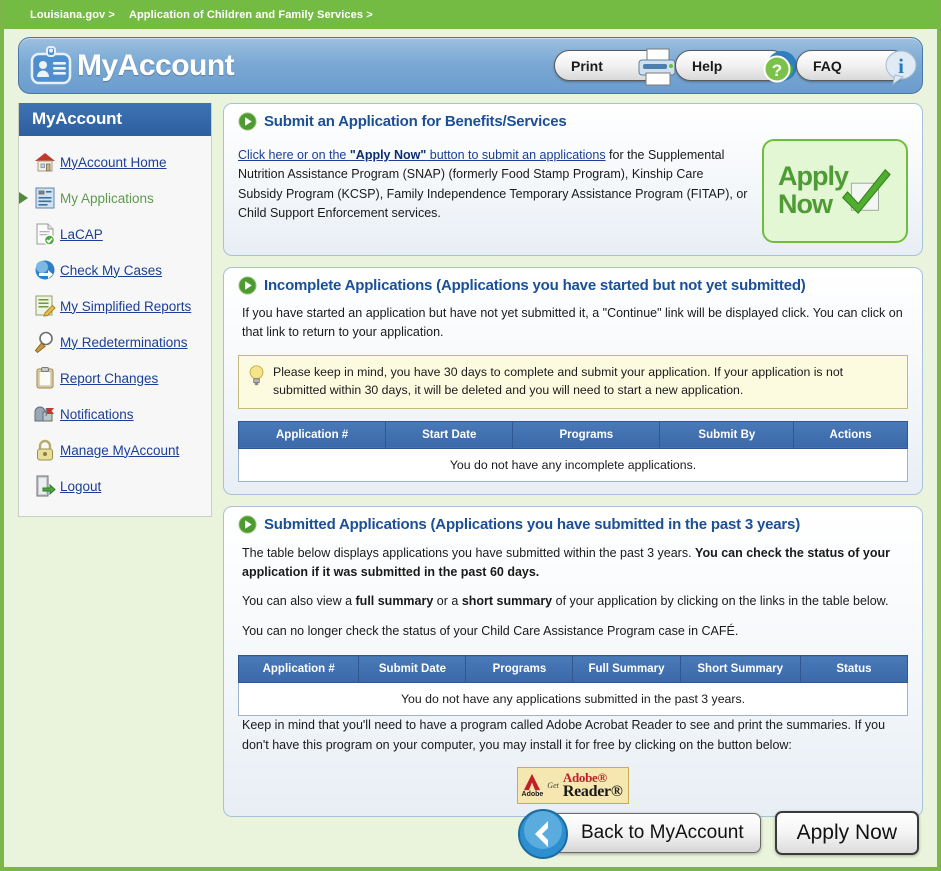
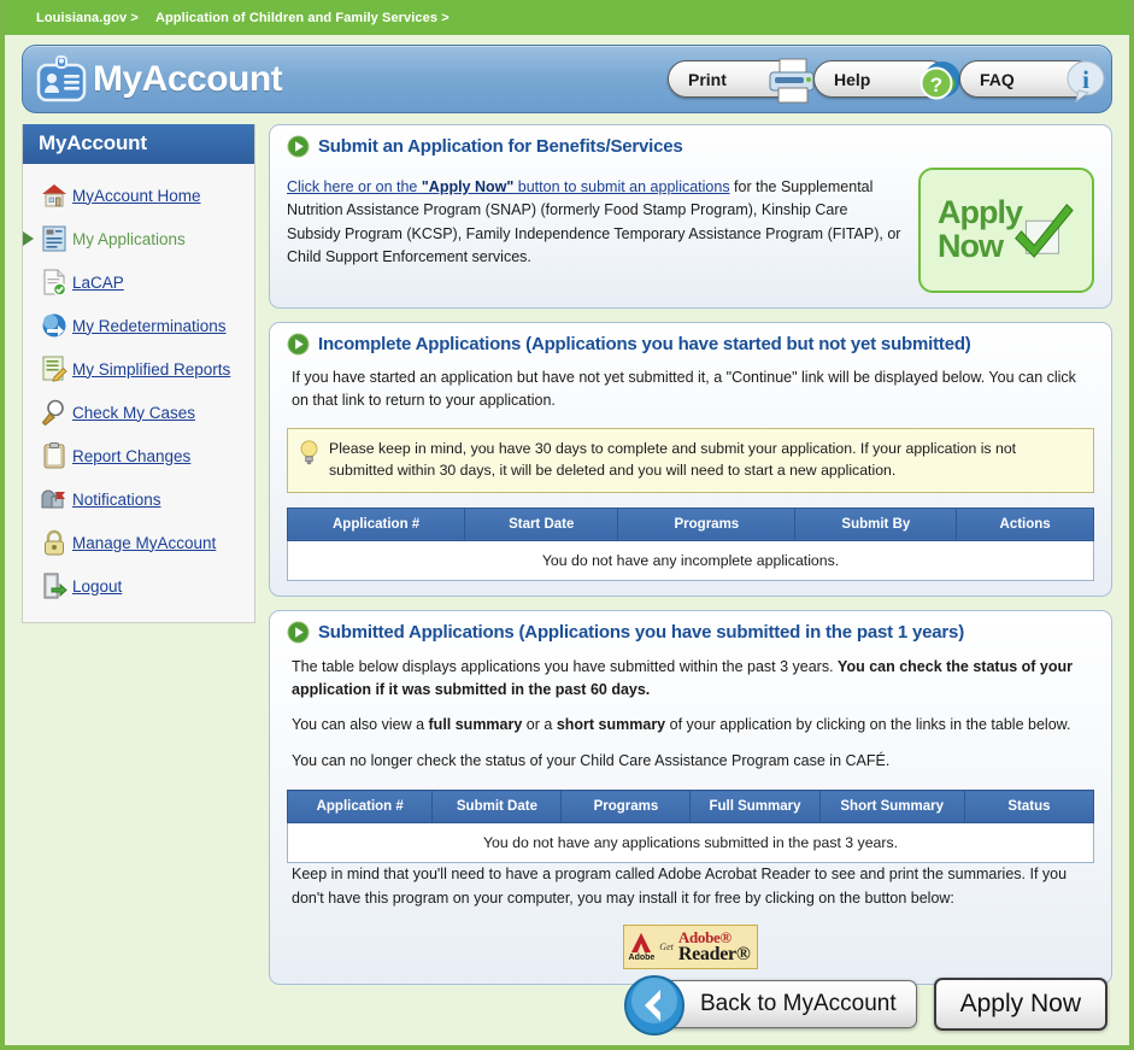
  Louisiana.gov >
  Application of Children and Family Services >
  MyAccount
  Print
  Help
  ?
  FAQ
  i
  MyAccount
  MyAccount Home
  My Applications
  LaCAP
- Check My Cases
+ My Redeterminations
  My Simplified Reports
- My Redeterminations
+ Check My Cases
  Report Changes
  Notifications
  Manage MyAccount
  Logout
  Submit an Application for Benefits/Services
  Click here or on the "Apply Now" button to submit an applications for the Supplemental Nutrition Assistance Program (SNAP) (formerly Food Stamp Program), Kinship Care Subsidy Program (KCSP), Family Independence Temporary Assistance Program (FITAP), or Child Support Enforcement services.
  Apply
  Now
  Incomplete Applications (Applications you have started but not yet submitted)
- If you have started an application but have not yet submitted it, a "Continue" link will be displayed click. You can click on that link to return to your application.
+ If you have started an application but have not yet submitted it, a "Continue" link will be displayed below. You can click on that link to return to your application.
  Please keep in mind, you have 30 days to complete and submit your application. If your application is not submitted within 30 days, it will be deleted and you will need to start a new application.
  Application #	Start Date	Programs	Submit By	Actions
  You do not have any incomplete applications.
- Submitted Applications (Applications you have submitted in the past 3 years)
+ Submitted Applications (Applications you have submitted in the past 1 years)
  The table below displays applications you have submitted within the past 3 years. You can check the status of your application if it was submitted in the past 60 days.
  You can also view a full summary or a short summary of your application by clicking on the links in the table below.
  You can no longer check the status of your Child Care Assistance Program case in CAFÉ.
  Application #	Submit Date	Programs	Full Summary	Short Summary	Status
  You do not have any applications submitted in the past 3 years.
  Keep in mind that you'll need to have a program called Adobe Acrobat Reader to see and print the summaries. If you don't have this program on your computer, you may install it for free by clicking on the button below:
  Get
  Adobe®
  Reader®
  Back to MyAccount
  Apply Now
